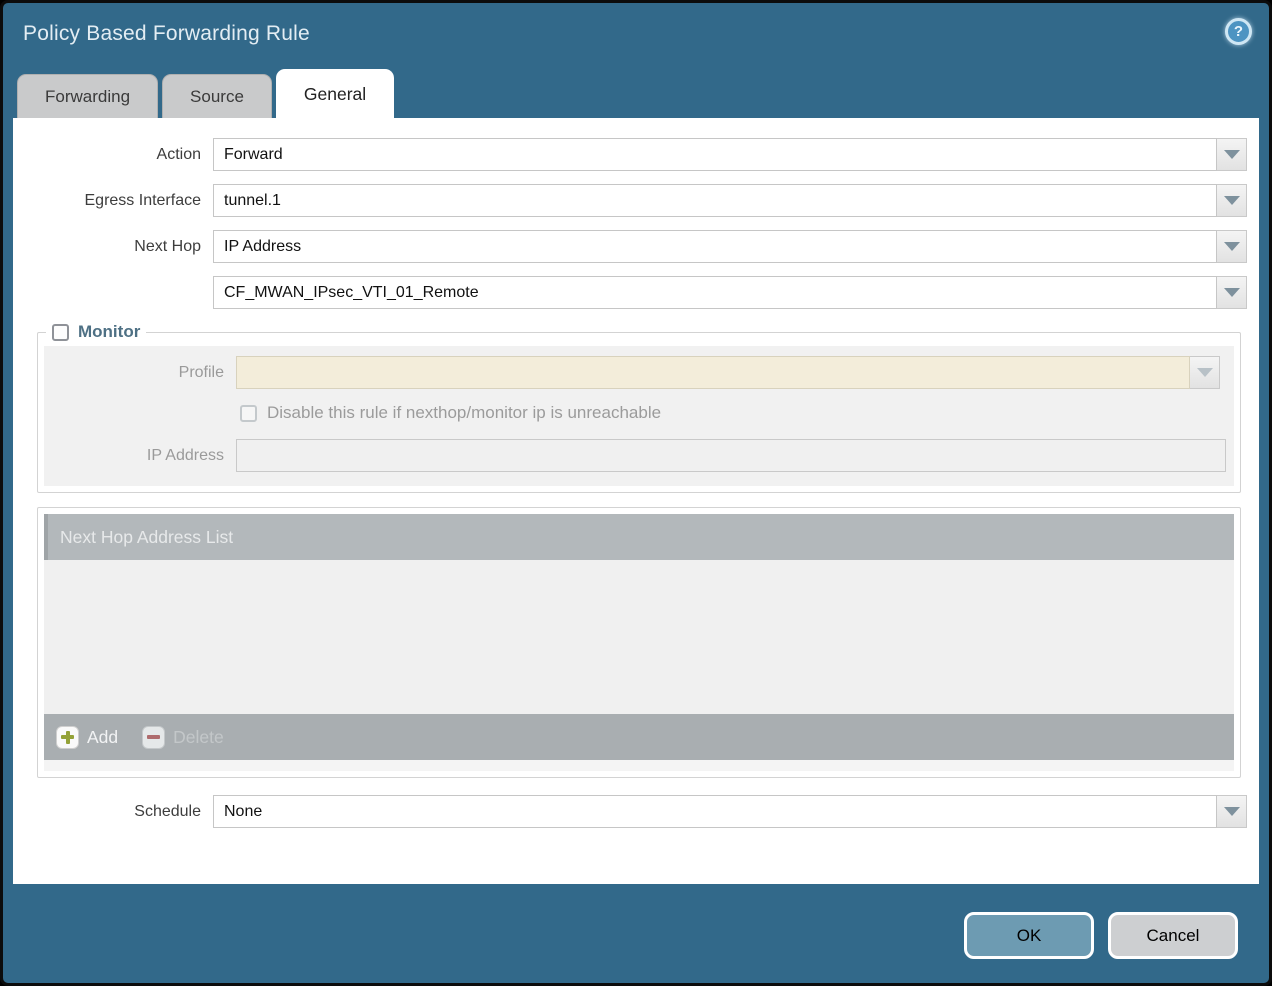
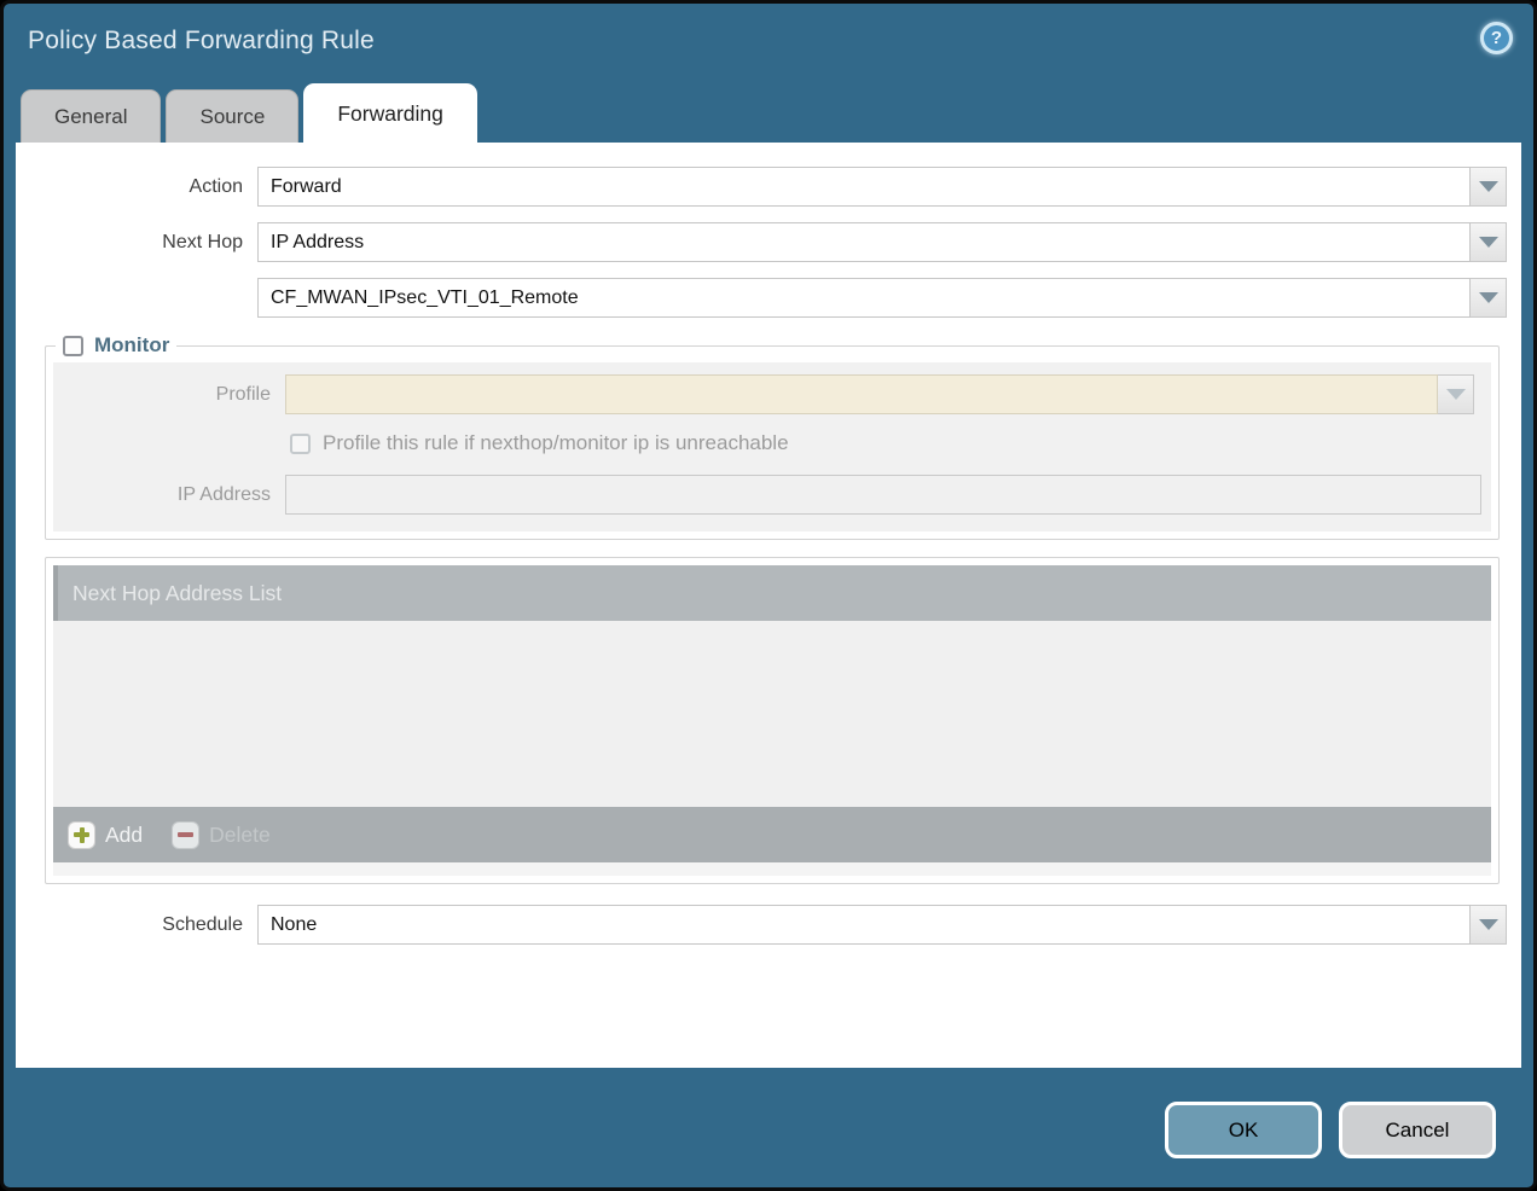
  Policy Based Forwarding Rule
  ?
- Forwarding
+ General
  Source
- General
+ Forwarding
  Action
  Forward
- Egress Interface
- tunnel.1
  Next Hop
  IP Address
  CF_MWAN_IPsec_VTI_01_Remote
  Monitor
  Profile
- Disable this rule if nexthop/monitor ip is unreachable
+ Profile this rule if nexthop/monitor ip is unreachable
  IP Address
  Next Hop Address List
  Add
  Delete
  Schedule
  None
  OK
  Cancel
